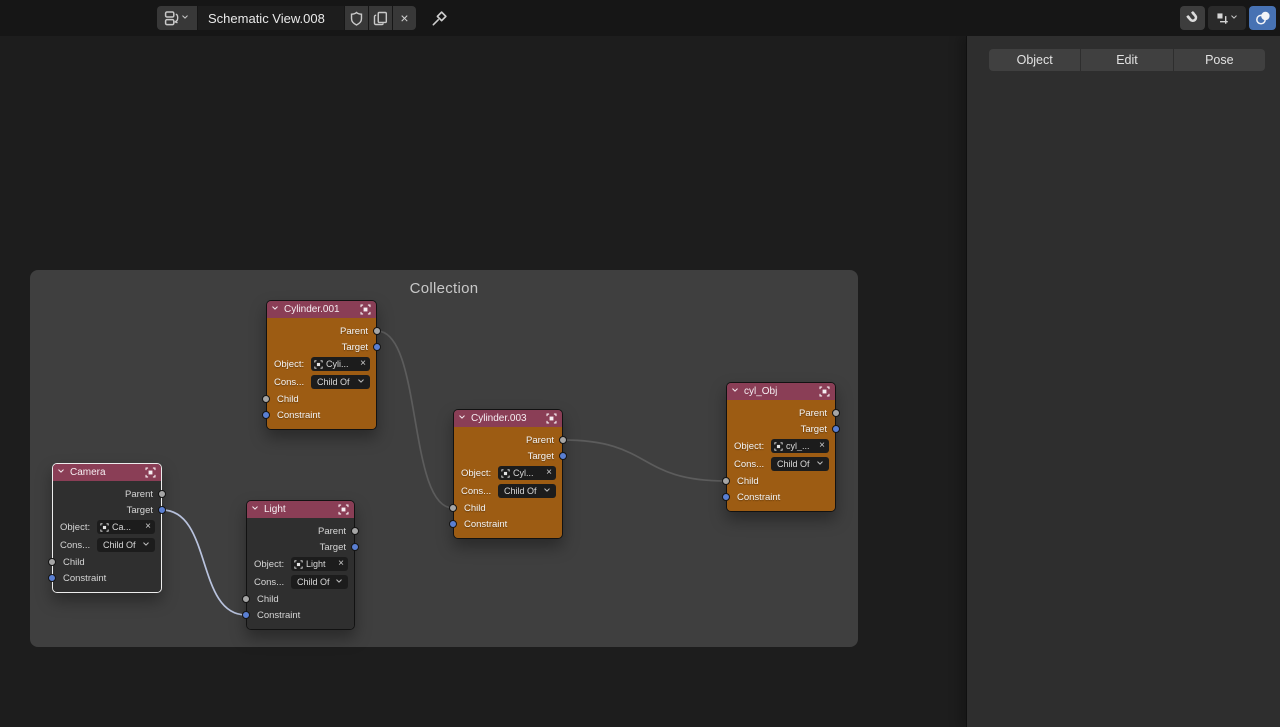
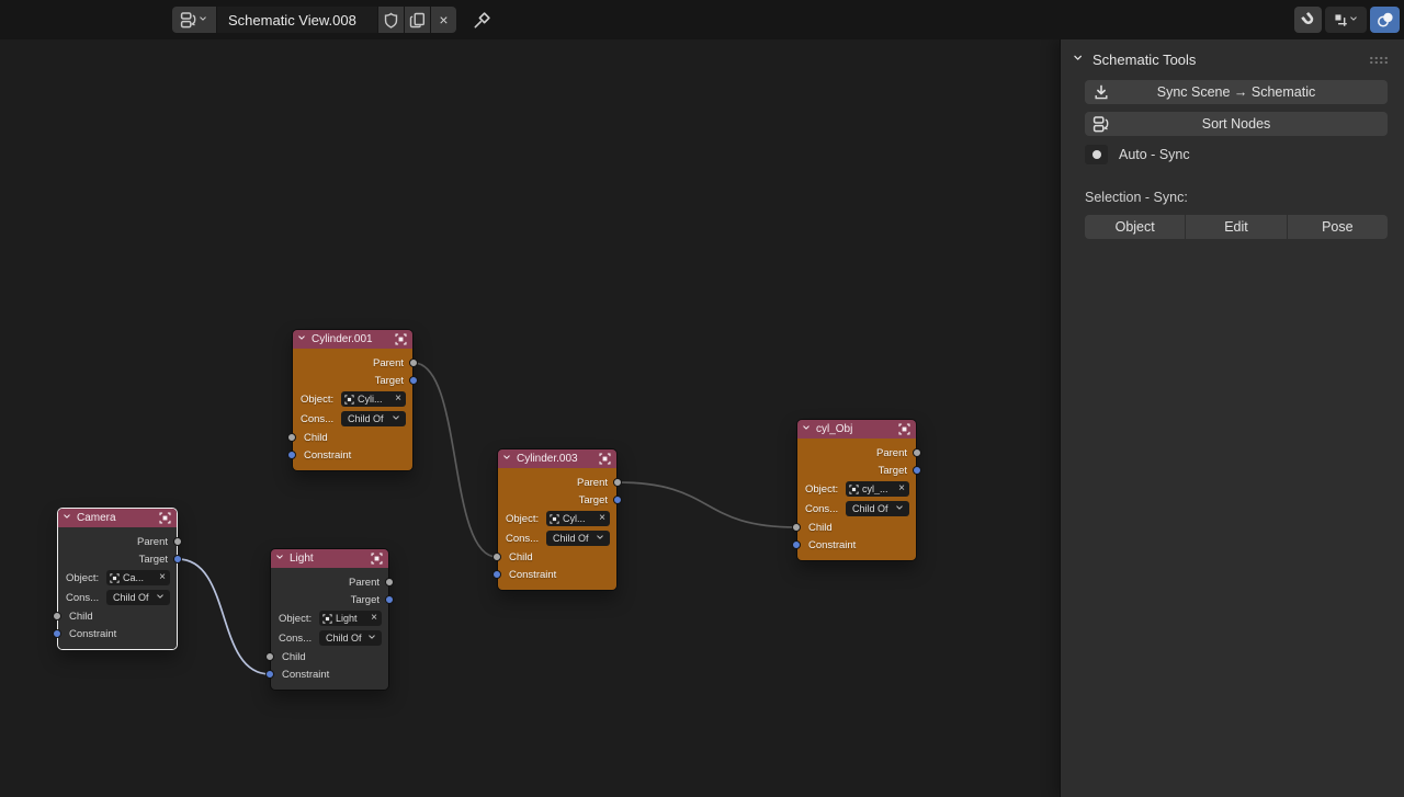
- Collection
  Cylinder.001
  Parent
  Target
  Object:
  Cyli...
  ×
  Cons...
  Child Of
  Child
  Constraint
  Camera
  Parent
  Target
  Object:
  Ca...
  ×
  Cons...
  Child Of
  Child
  Constraint
  Light
  Parent
  Target
  Object:
  Light
  ×
  Cons...
  Child Of
  Child
  Constraint
  Cylinder.003
  Parent
  Target
  Object:
  Cyl...
  ×
  Cons...
  Child Of
  Child
  Constraint
  cyl_Obj
  Parent
  Target
  Object:
  cyl_...
  ×
  Cons...
  Child Of
  Child
  Constraint
  Schematic View.008
  ×
+ Schematic Tools
+ Sync Scene → Schematic
+ Sort Nodes
+ Auto - Sync
+ Selection - Sync:
  Object
  Edit
  Pose
